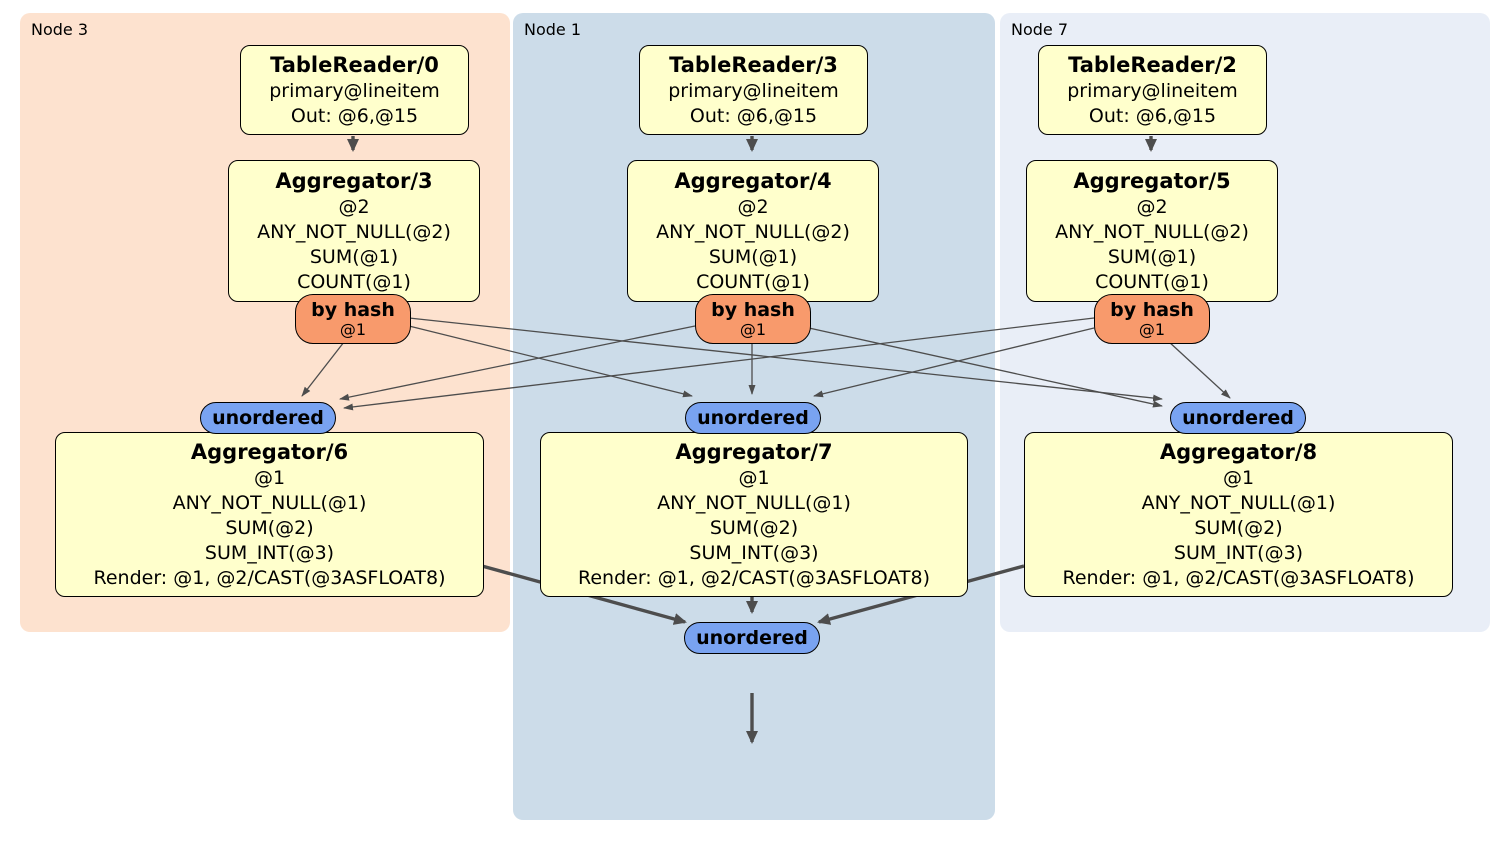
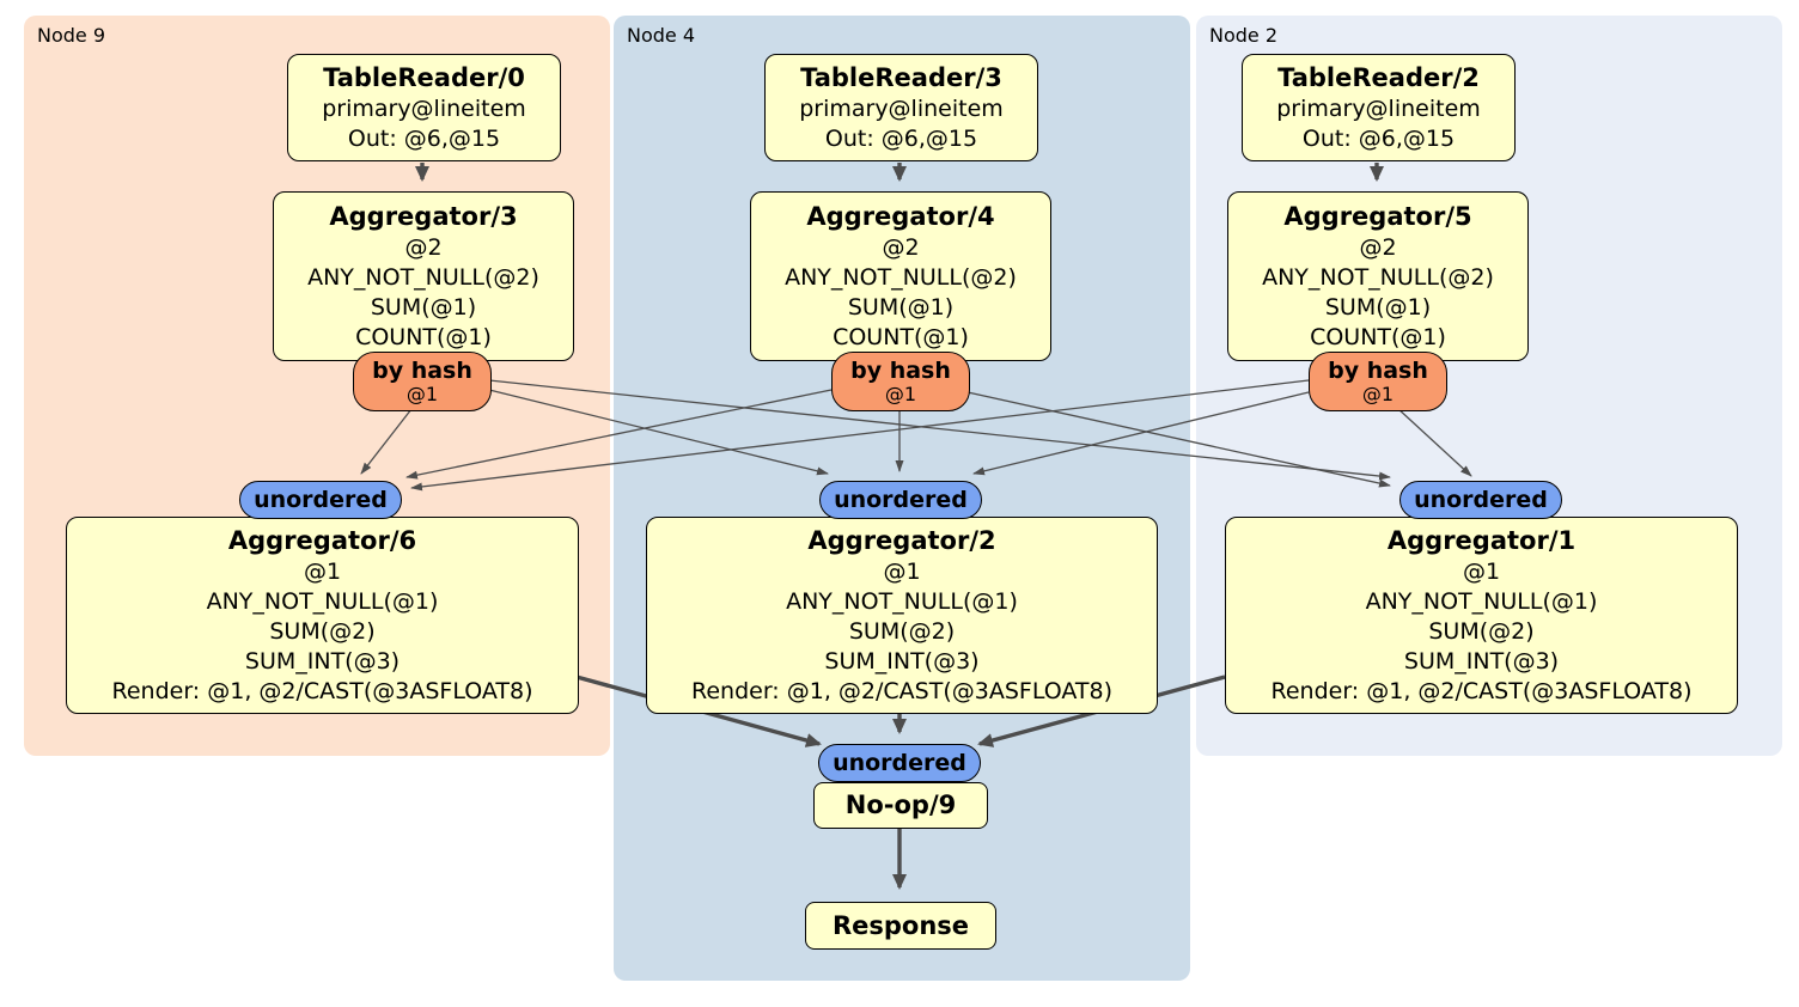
- Node 3
+ Node 9
- Node 1
+ Node 4
- Node 7
+ Node 2
  TableReader/0
  primary@lineitem
  Out: @6,@15
  TableReader/3
  primary@lineitem
  Out: @6,@15
  TableReader/2
  primary@lineitem
  Out: @6,@15
  Aggregator/3
  @2
  ANY_NOT_NULL(@2)
  SUM(@1)
  COUNT(@1)
  Aggregator/4
  @2
  ANY_NOT_NULL(@2)
  SUM(@1)
  COUNT(@1)
  Aggregator/5
  @2
  ANY_NOT_NULL(@2)
  SUM(@1)
  COUNT(@1)
  by hash
  @1
  by hash
  @1
  by hash
  @1
  unordered
  unordered
  unordered
  Aggregator/6
  @1
  ANY_NOT_NULL(@1)
  SUM(@2)
  SUM_INT(@3)
  Render: @1, @2/CAST(@3ASFLOAT8)
- Aggregator/7
+ Aggregator/2
  @1
  ANY_NOT_NULL(@1)
  SUM(@2)
  SUM_INT(@3)
  Render: @1, @2/CAST(@3ASFLOAT8)
- Aggregator/8
+ Aggregator/1
  @1
  ANY_NOT_NULL(@1)
  SUM(@2)
  SUM_INT(@3)
  Render: @1, @2/CAST(@3ASFLOAT8)
  unordered
+ No-op/9
+ Response
